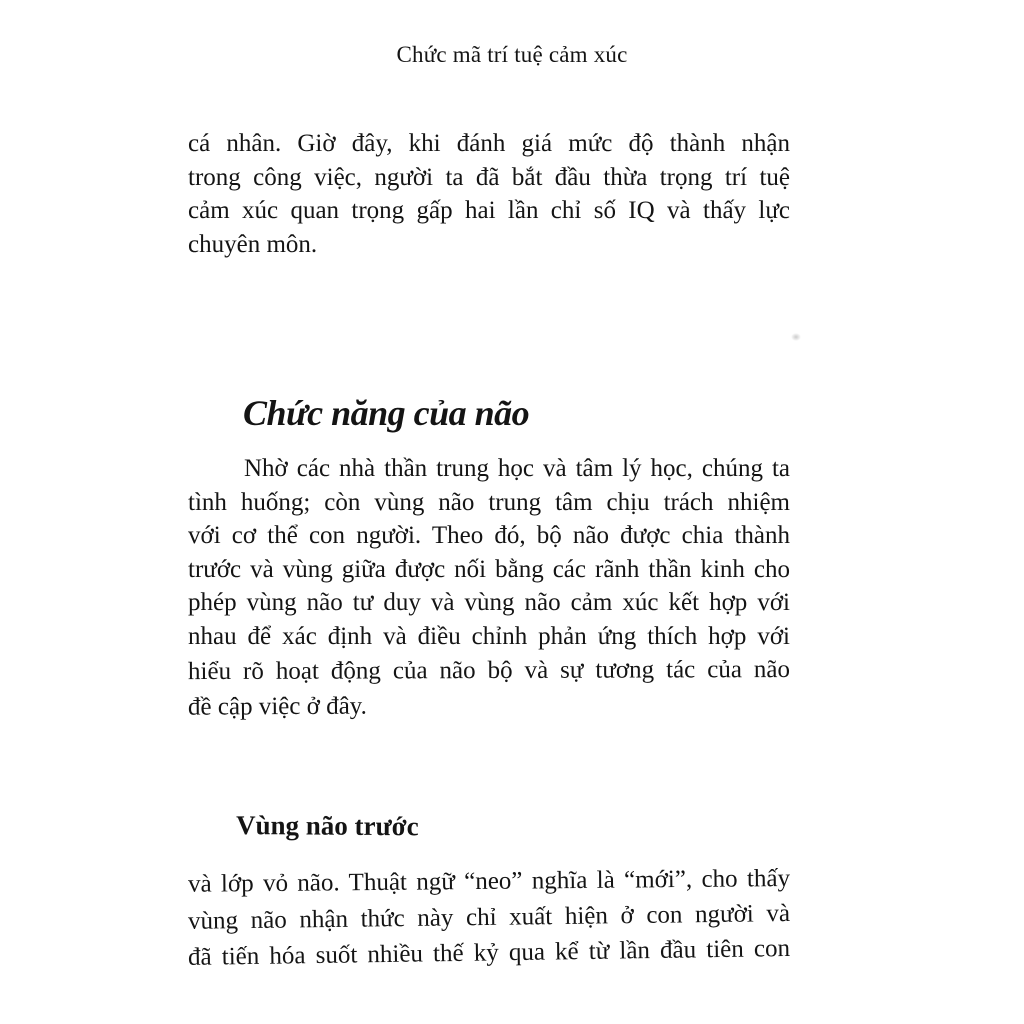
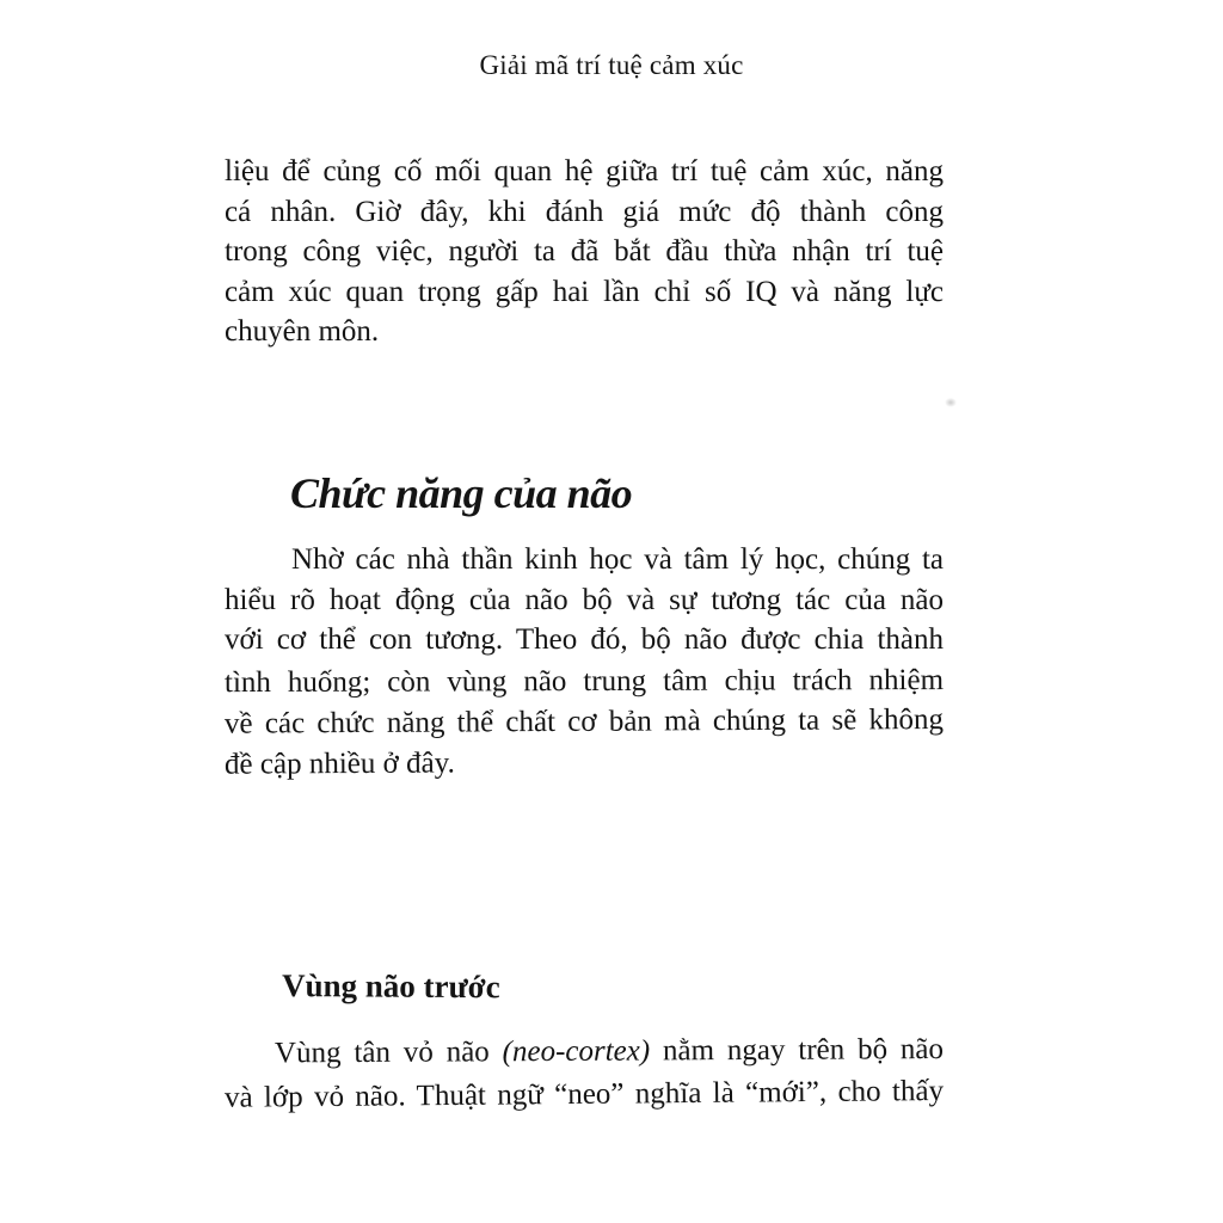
- Chức mã trí tuệ cảm xúc
+ Giải mã trí tuệ cảm xúc
+ liệu để củng cố mối quan hệ giữa trí tuệ cảm xúc, năng
- cá nhân. Giờ đây, khi đánh giá mức độ thành nhận
+ cá nhân. Giờ đây, khi đánh giá mức độ thành công
- trong công việc, người ta đã bắt đầu thừa trọng trí tuệ
+ trong công việc, người ta đã bắt đầu thừa nhận trí tuệ
- cảm xúc quan trọng gấp hai lần chỉ số IQ và thấy lực
+ cảm xúc quan trọng gấp hai lần chỉ số IQ và năng lực
  chuyên môn.
  Chức năng của não
- Nhờ các nhà thần trung học và tâm lý học, chúng ta
+ Nhờ các nhà thần kinh học và tâm lý học, chúng ta
- tình huống; còn vùng não trung tâm chịu trách nhiệm
+ hiểu rõ hoạt động của não bộ và sự tương tác của não
- với cơ thể con người. Theo đó, bộ não được chia thành
+ với cơ thể con tương. Theo đó, bộ não được chia thành
- trước và vùng giữa được nối bằng các rãnh thần kinh cho
- phép vùng não tư duy và vùng não cảm xúc kết hợp với
- nhau để xác định và điều chỉnh phản ứng thích hợp với
- hiểu rõ hoạt động của não bộ và sự tương tác của não
+ tình huống; còn vùng não trung tâm chịu trách nhiệm
+ về các chức năng thể chất cơ bản mà chúng ta sẽ không
- đề cập việc ở đây.
+ đề cập nhiều ở đây.
  Vùng não trước
+ Vùng tân vỏ não (neo-cortex) nằm ngay trên bộ não
  và lớp vỏ não. Thuật ngữ “neo” nghĩa là “mới”, cho thấy
- vùng não nhận thức này chỉ xuất hiện ở con người và
- đã tiến hóa suốt nhiều thế kỷ qua kể từ lần đầu tiên con
